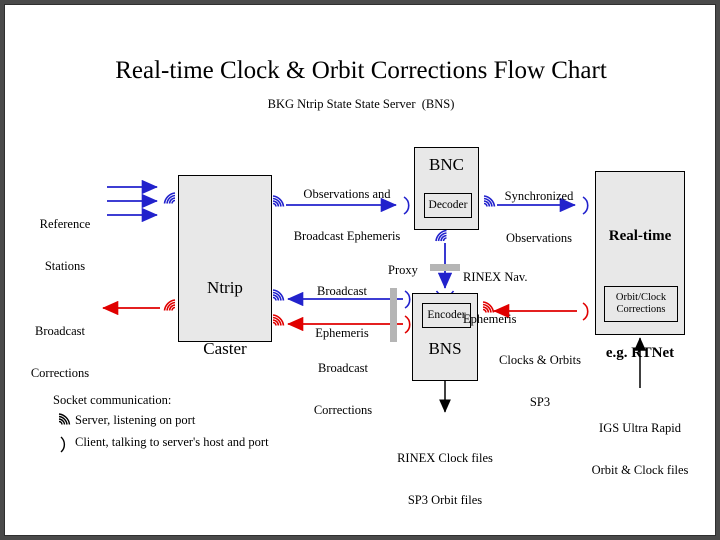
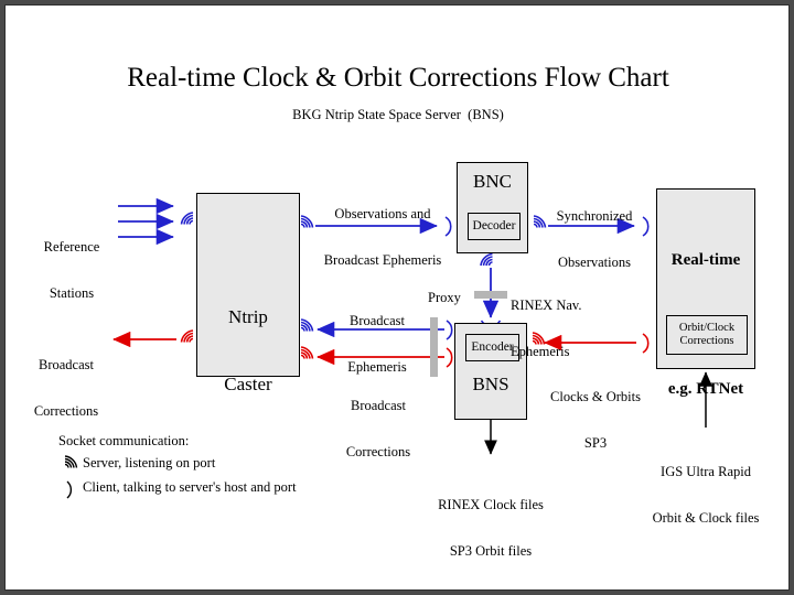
  Real-time Clock & Orbit Corrections Flow Chart
- BKG Ntrip State State Server (BNS)
+ BKG Ntrip State Space Server (BNS)
  Proxy
  Ntrip
  Caster
  BNC
  Decoder
  Encoder
  BNS
  Real-time
  e.g. RTNet
  Orbit/Clock
  Corrections
  Reference
  Stations
  Broadcast
  Corrections
  Observations and
  Broadcast Ephemeris
  Synchronized
  Observations
  Broadcast
  Ephemeris
  Broadcast
  Corrections
  RINEX Nav.
  Ephemeris
  Clocks & Orbits
  SP3
  RINEX Clock files
  SP3 Orbit files
  IGS Ultra Rapid
  Orbit & Clock files
  Socket communication:
  Server, listening on port
  Client, talking to server's host and port
